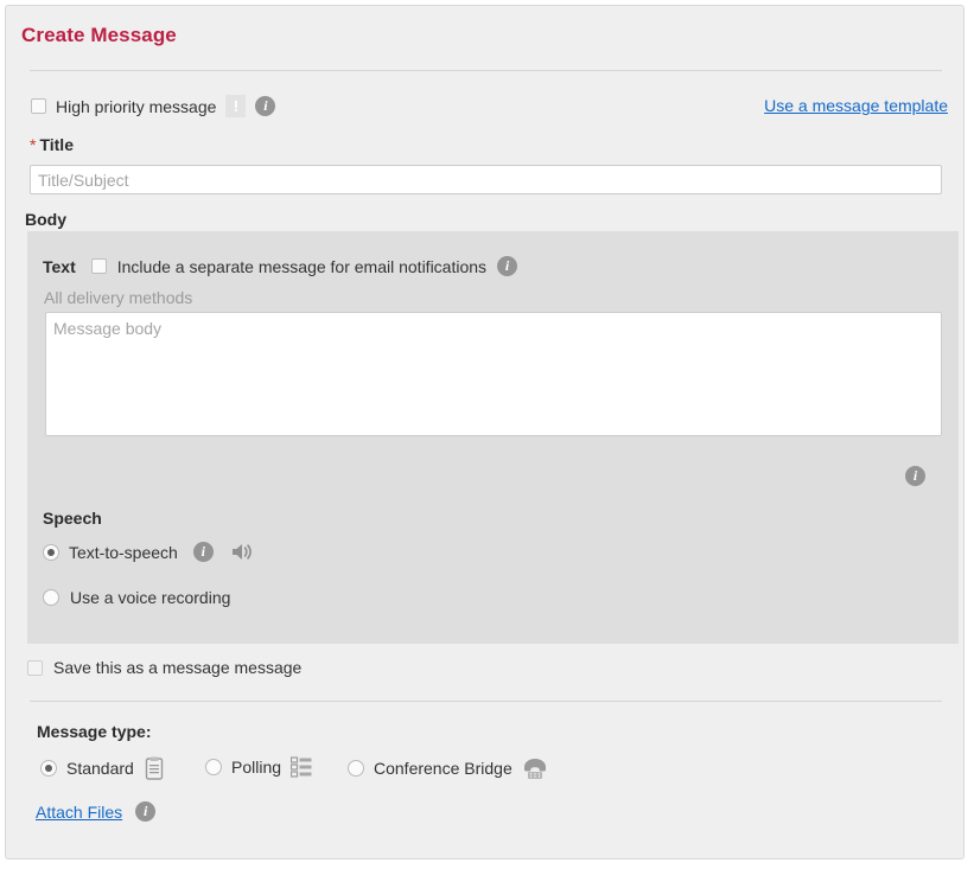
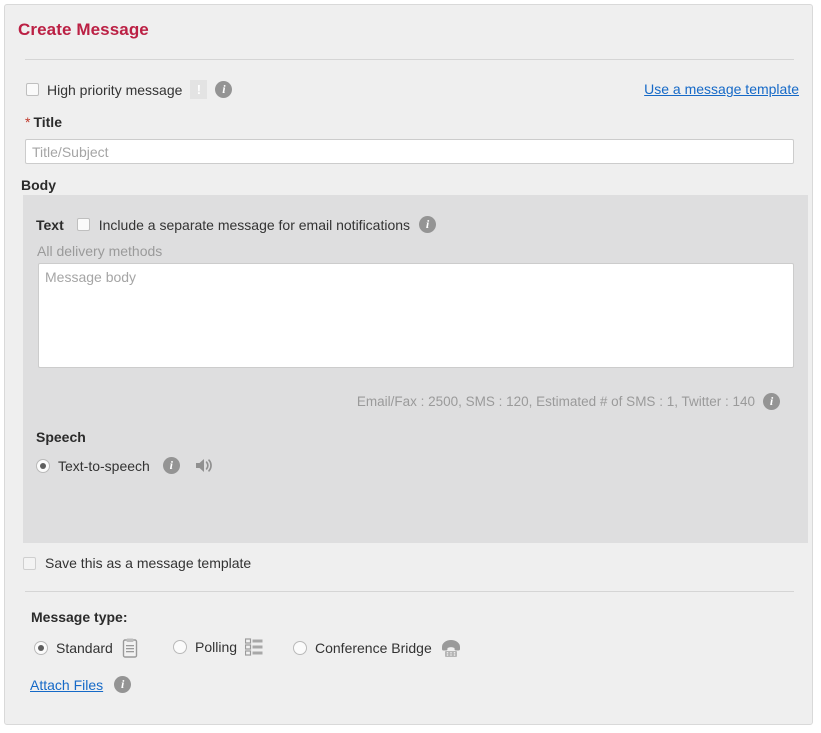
  Create Message
  High priority message
  !
  i
  Use a message template
  *
  Title
  Title/Subject
  Body
  Text
  Include a separate message for email notifications
  i
  All delivery methods
  Message body
+ Email/Fax : 2500, SMS : 120, Estimated # of SMS : 1, Twitter : 140
  i
  Speech
  Text-to-speech
  i
- Use a voice recording
- Save this as a message message
+ Save this as a message template
  Message type:
  Standard
  Polling
  Conference Bridge
  Attach Files
  i
